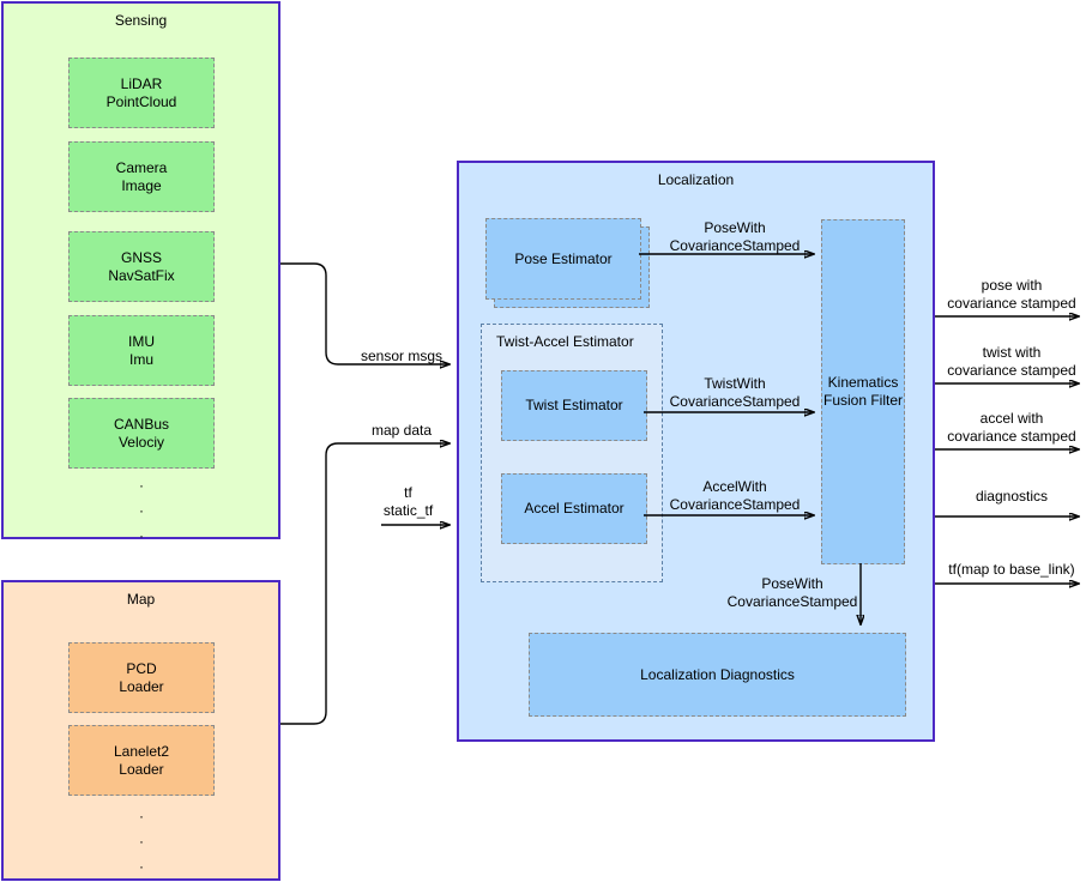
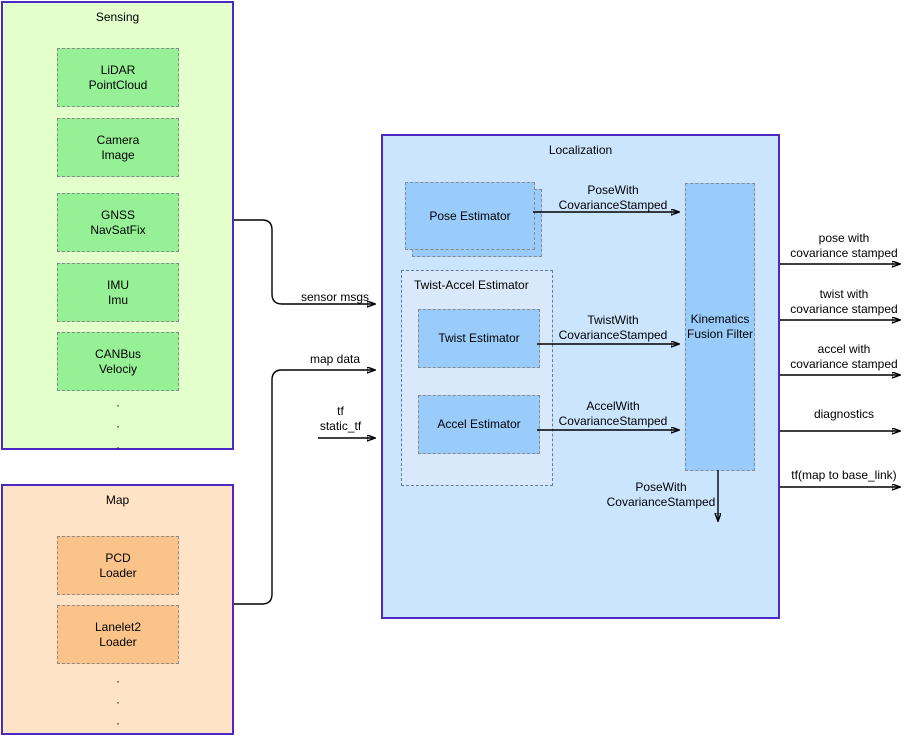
  Sensing
  LiDAR
  PointCloud
  Camera
  Image
  GNSS
  NavSatFix
  IMU
  Imu
  CANBus
  Velociy
  ·
  ·
  ·
  Map
  PCD
  Loader
  Lanelet2
  Loader
  ·
  ·
  ·
  Localization
  Pose Estimator
  Twist-Accel Estimator
  Twist Estimator
  Accel Estimator
  Kinematics
  Fusion Filter
- Localization Diagnostics
  sensor msgs
  map data
  tf
  static_tf
  PoseWith
  CovarianceStamped
  TwistWith
  CovarianceStamped
  AccelWith
  CovarianceStamped
  PoseWith
  CovarianceStamped
  pose with
  covariance stamped
  twist with
  covariance stamped
  accel with
  covariance stamped
  diagnostics
  tf(map to base_link)
